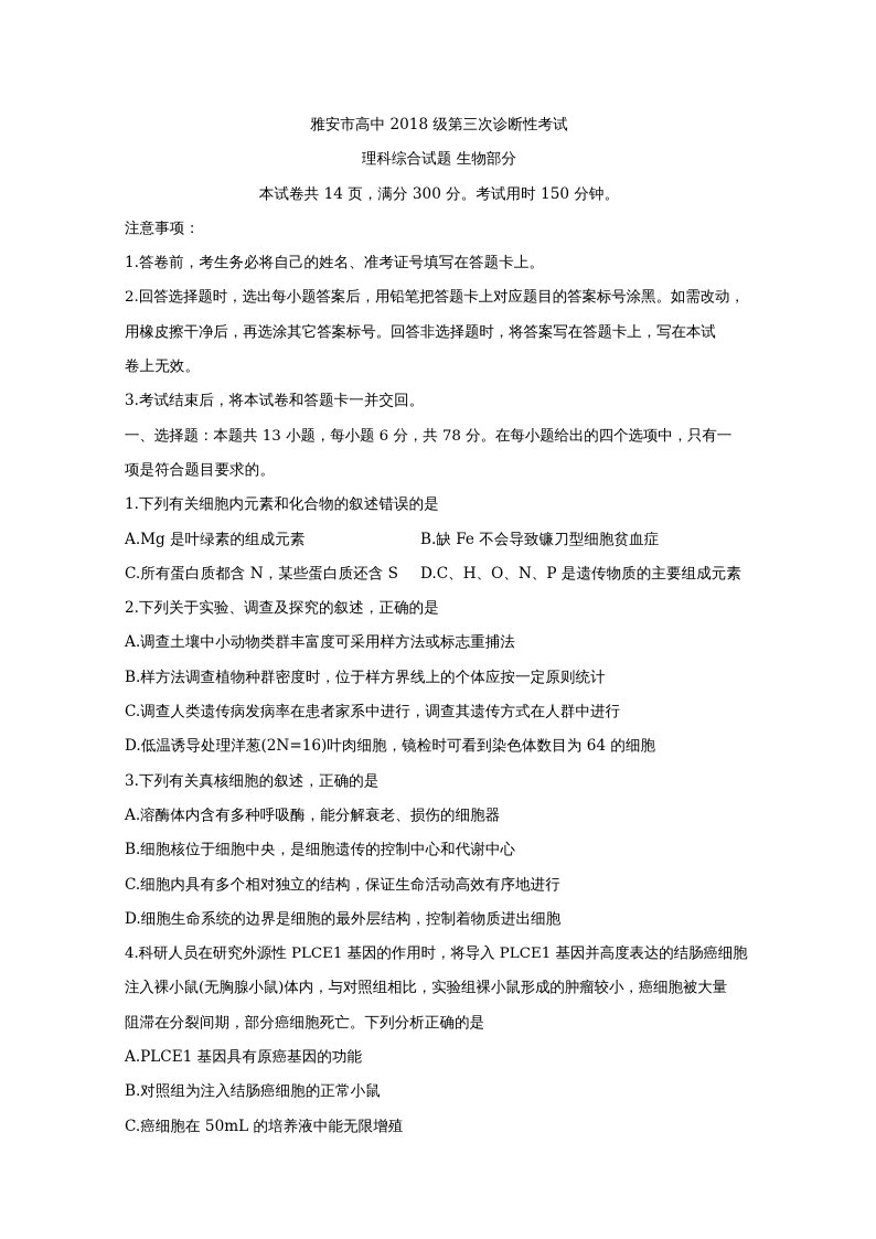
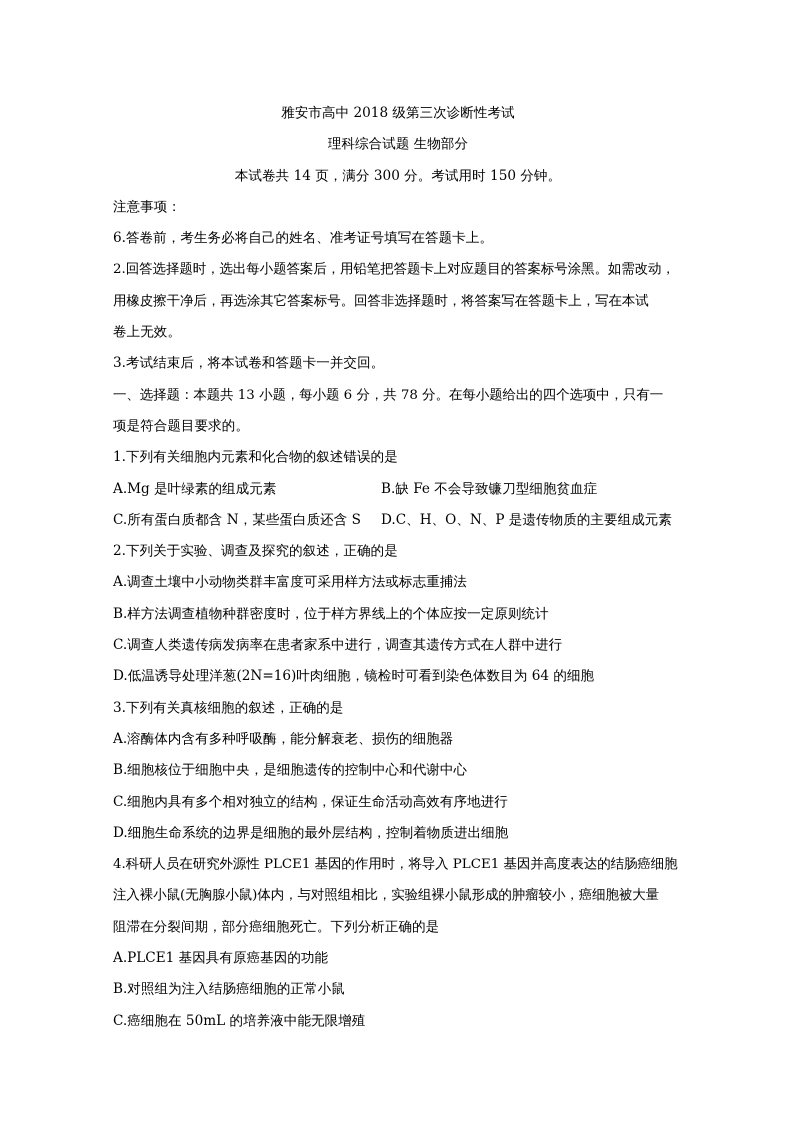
  雅安市高中 2018 级第三次诊断性考试
  理科综合试题 生物部分
  本试卷共 14 页，满分 300 分。考试用时 150 分钟。
  注意事项：
- 1.答卷前，考生务必将自己的姓名、准考证号填写在答题卡上。
+ 6.答卷前，考生务必将自己的姓名、准考证号填写在答题卡上。
  2.回答选择题时，选出每小题答案后，用铅笔把答题卡上对应题目的答案标号涂黑。如需改动，
  用橡皮擦干净后，再选涂其它答案标号。回答非选择题时，将答案写在答题卡上，写在本试
  卷上无效。
  3.考试结束后，将本试卷和答题卡一并交回。
  一、选择题：本题共 13 小题，每小题 6 分，共 78 分。在每小题给出的四个选项中，只有一
  项是符合题目要求的。
  1.下列有关细胞内元素和化合物的叙述错误的是
  A.Mg 是叶绿素的组成元素
  B.缺 Fe 不会导致镰刀型细胞贫血症
  C.所有蛋白质都含 N，某些蛋白质还含 S
  D.C、H、O、N、P 是遗传物质的主要组成元素
  2.下列关于实验、调查及探究的叙述，正确的是
  A.调查土壤中小动物类群丰富度可采用样方法或标志重捕法
  B.样方法调查植物种群密度时，位于样方界线上的个体应按一定原则统计
  C.调查人类遗传病发病率在患者家系中进行，调查其遗传方式在人群中进行
  D.低温诱导处理洋葱(2N=16)叶肉细胞，镜检时可看到染色体数目为 64 的细胞
  3.下列有关真核细胞的叙述，正确的是
  A.溶酶体内含有多种呼吸酶，能分解衰老、损伤的细胞器
  B.细胞核位于细胞中央，是细胞遗传的控制中心和代谢中心
  C.细胞内具有多个相对独立的结构，保证生命活动高效有序地进行
  D.细胞生命系统的边界是细胞的最外层结构，控制着物质进出细胞
  4.科研人员在研究外源性 PLCE1 基因的作用时，将导入 PLCE1 基因并高度表达的结肠癌细胞
  注入裸小鼠(无胸腺小鼠)体内，与对照组相比，实验组裸小鼠形成的肿瘤较小，癌细胞被大量
  阻滞在分裂间期，部分癌细胞死亡。下列分析正确的是
  A.PLCE1 基因具有原癌基因的功能
  B.对照组为注入结肠癌细胞的正常小鼠
  C.癌细胞在 50mL 的培养液中能无限增殖
